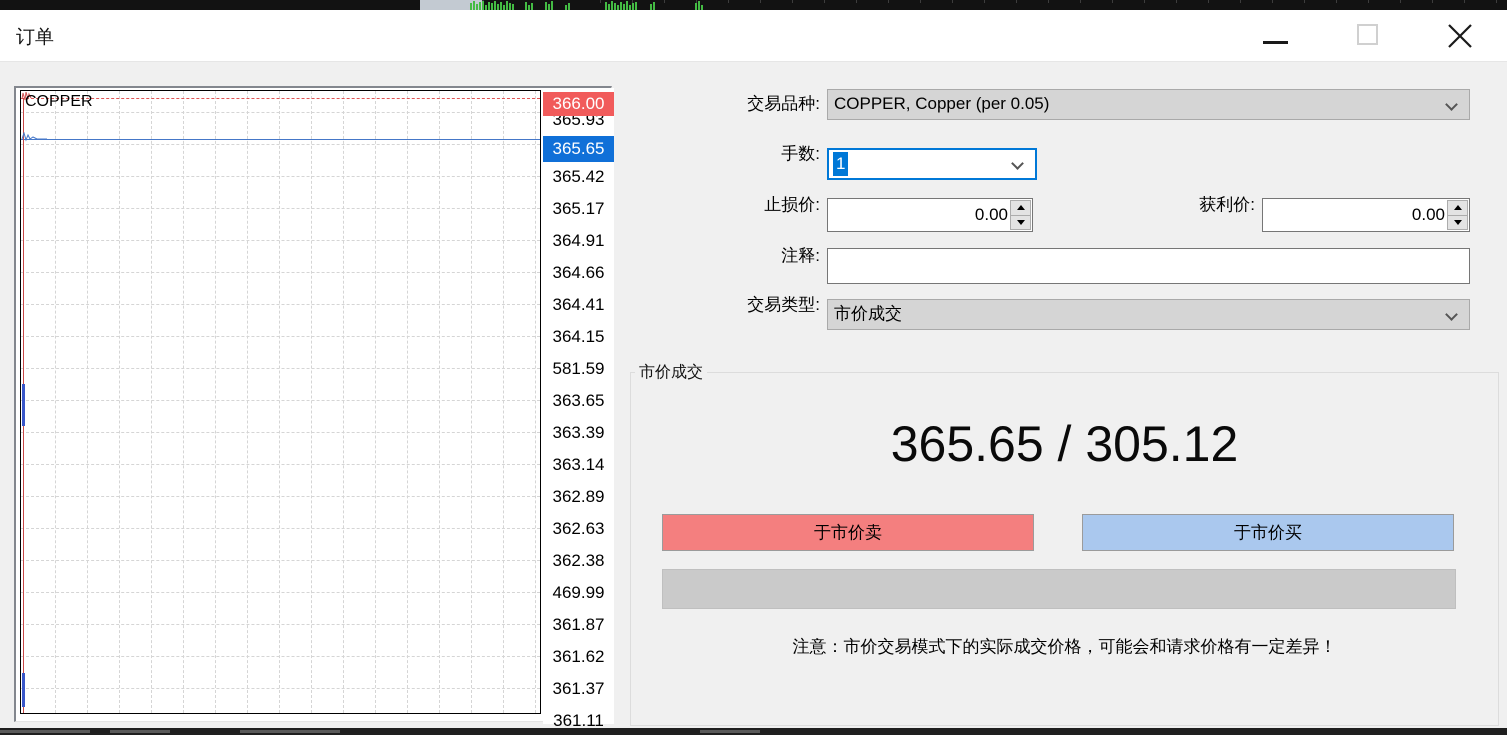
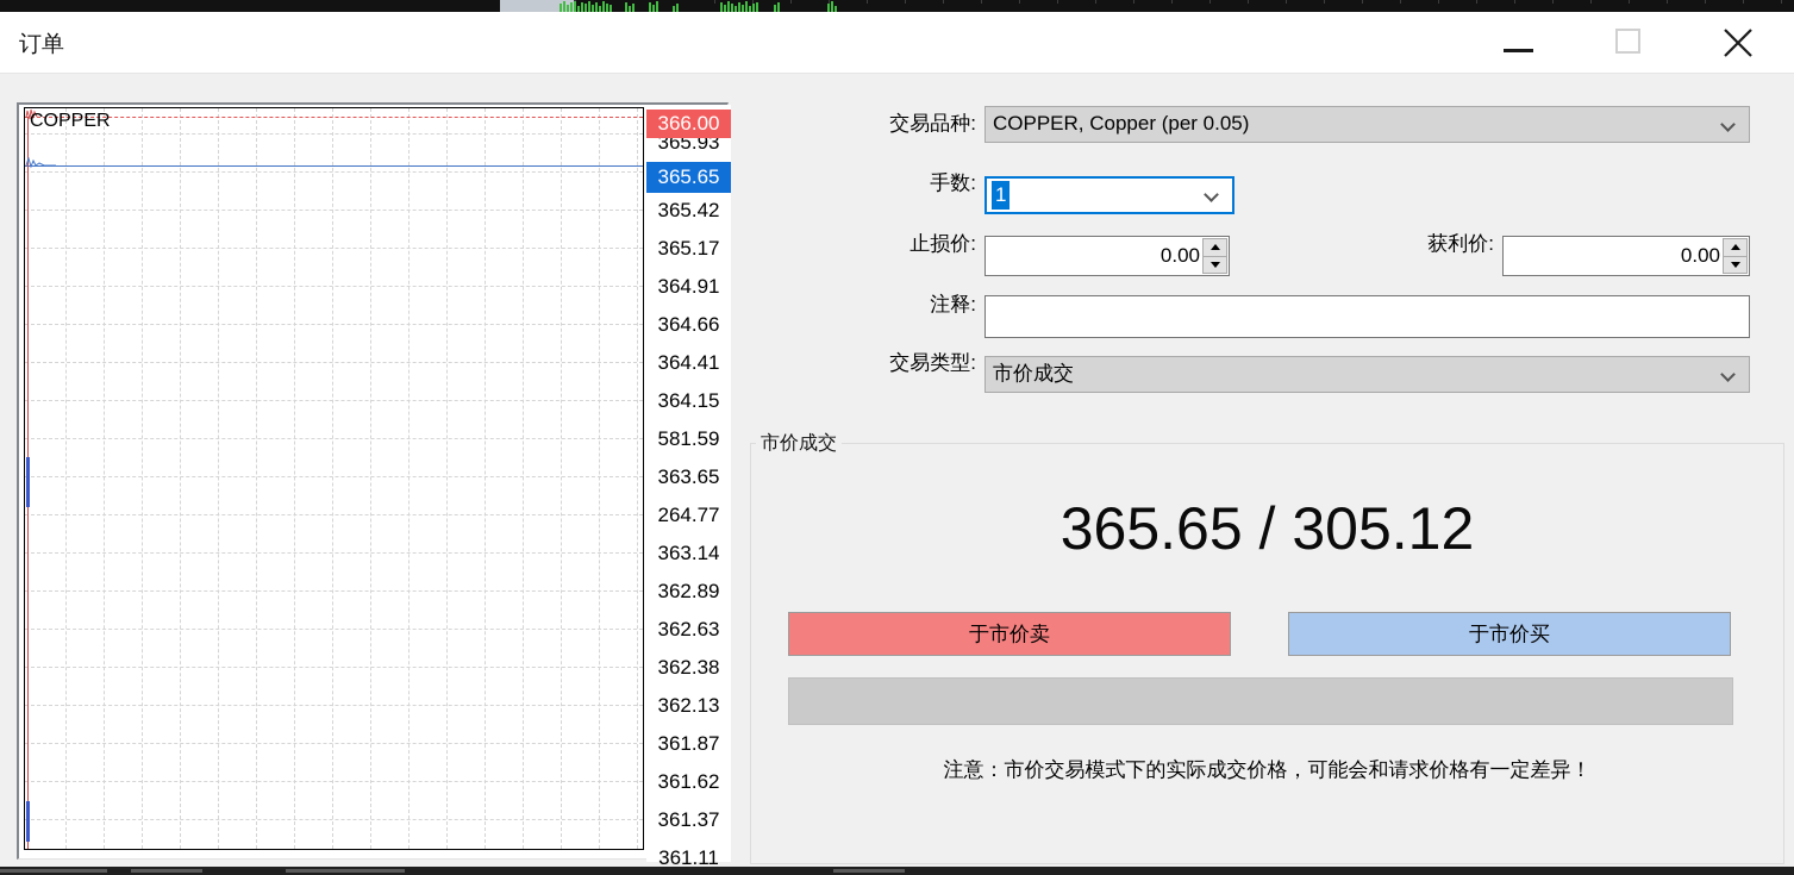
  订单
  COPPER
  366.00
  365.65
  365.93
  365.42
  365.17
  364.91
  364.66
  364.41
  364.15
  581.59
  363.65
- 363.39
+ 264.77
  363.14
  362.89
  362.63
  362.38
- 469.99
+ 362.13
  361.87
  361.62
  361.37
  361.11
  交易品种:
  手数:
  止损价:
  获利价:
  注释:
  交易类型:
  COPPER, Copper (per 0.05)
  1
  0.00
  0.00
  市价成交
  市价成交
  365.65 / 305.12
  于市价卖
  于市价买
  注意：市价交易模式下的实际成交价格，可能会和请求价格有一定差异！
